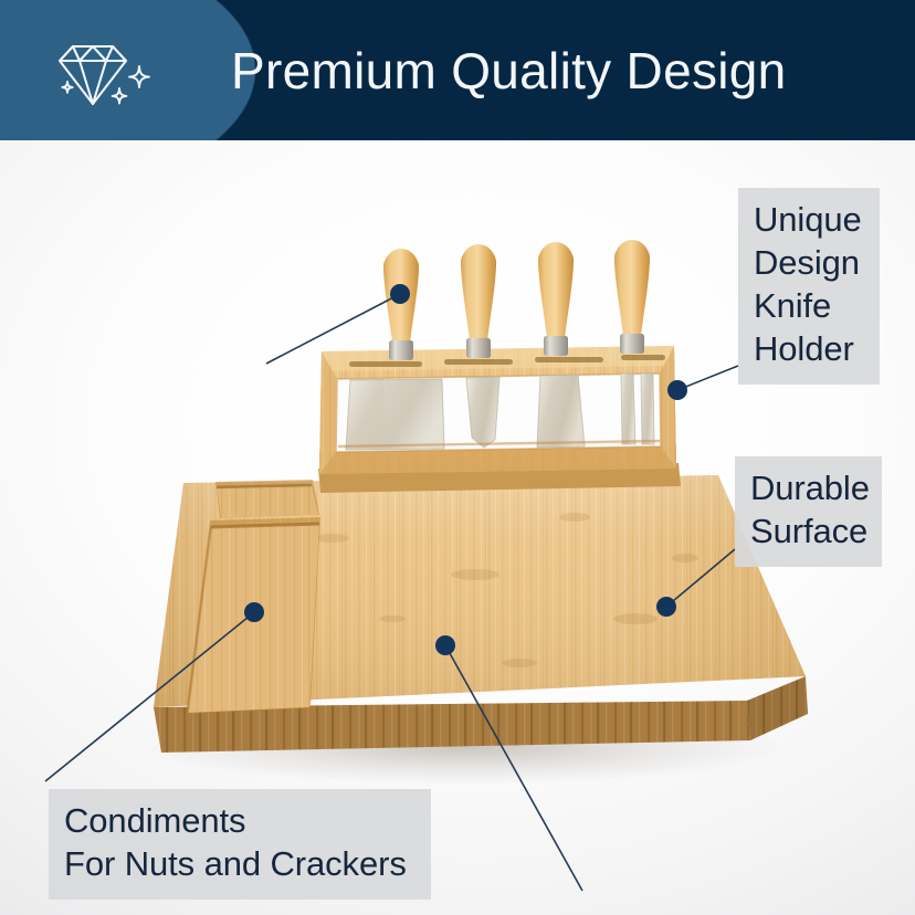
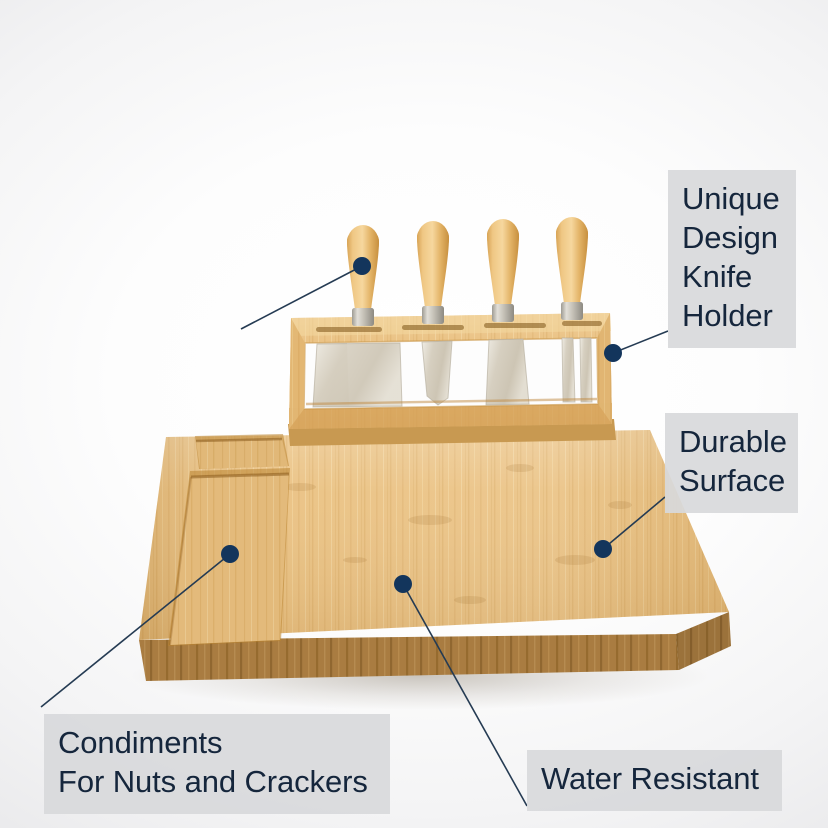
- Premium Quality Design
  Unique
  Design
  Knife
  Holder
  Durable
  Surface
  Condiments
  For Nuts and Crackers
+ Water Resistant
